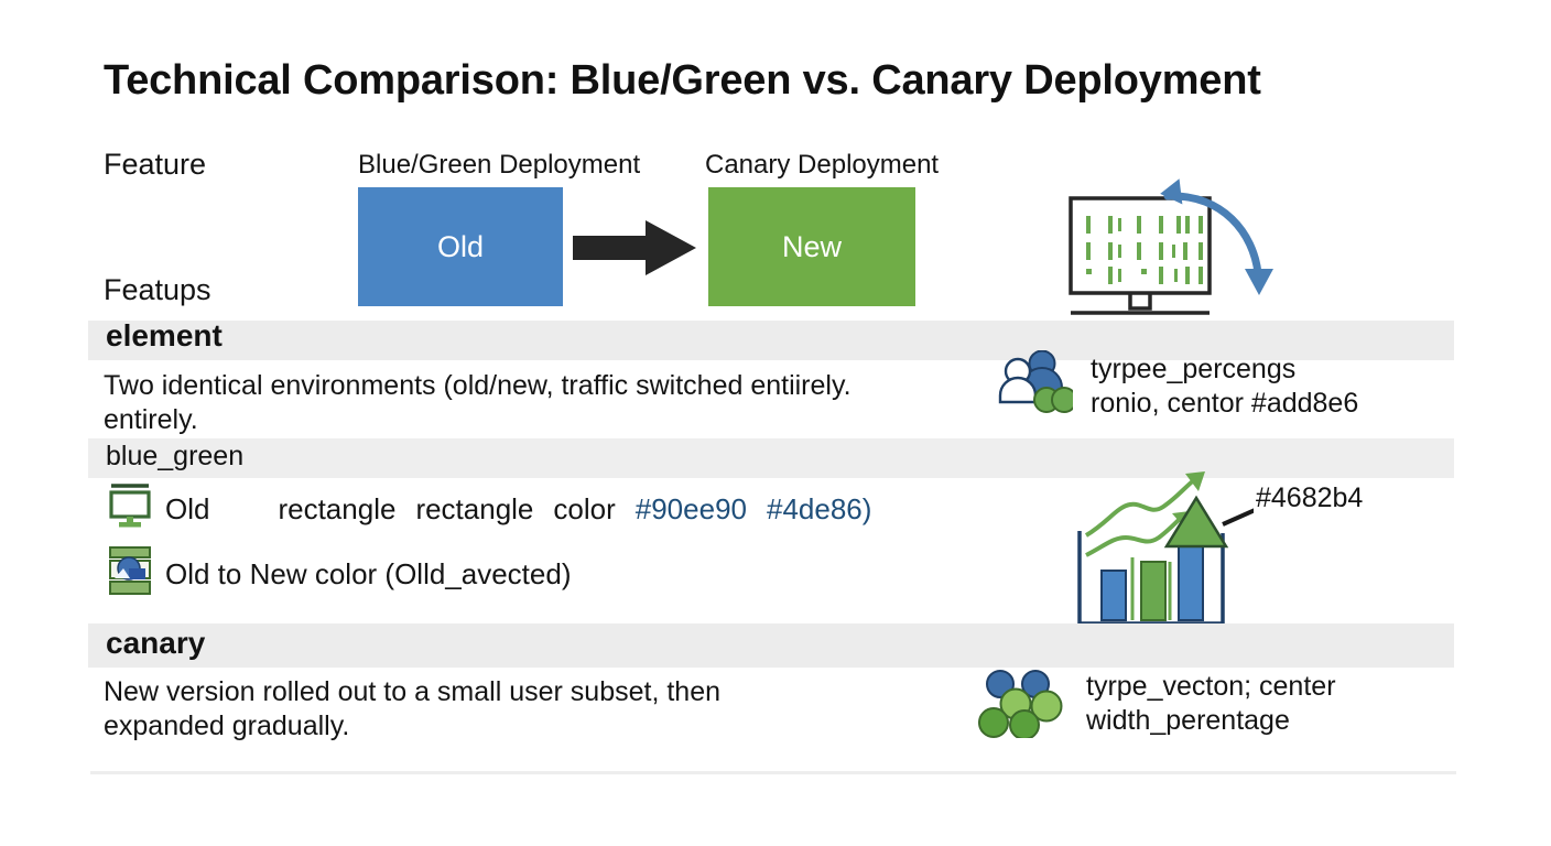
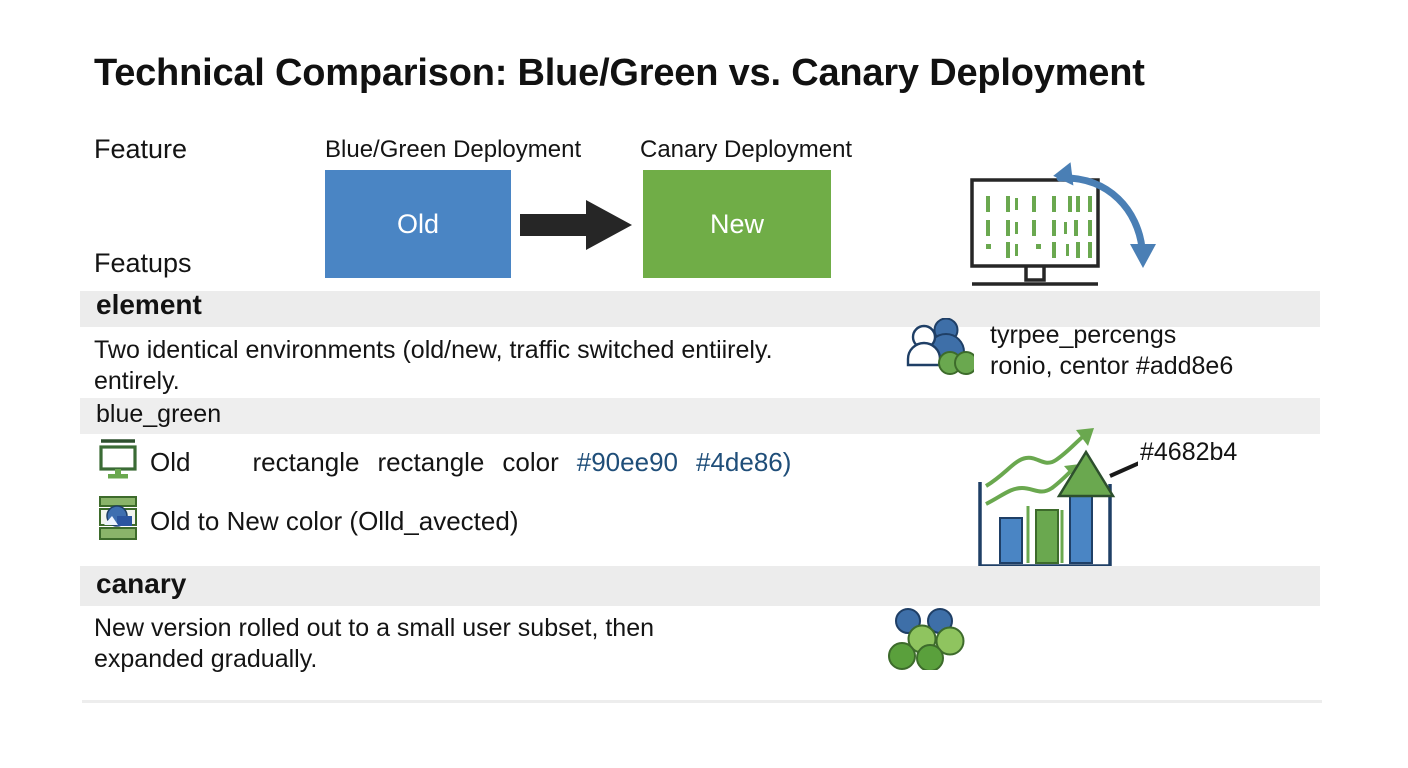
  Technical Comparison: Blue/Green vs. Canary Deployment
  Feature
  Blue/Green Deployment
  Canary Deployment
  Featups
  Old
  New
  element
  Two identical environments (old/new, traffic switched entiirely.
  entirely.
  tyrpee_percengs
  ronio, centor #add8e6
  blue_green
  Old
  rectangle
  rectangle
  color
  #90ee90
  #4de86)
  Old to New color (Olld_avected)
  #4682b4
  canary
  New version rolled out to a small user subset, then
  expanded gradually.
- tyrpe_vecton; center
- width_perentage
